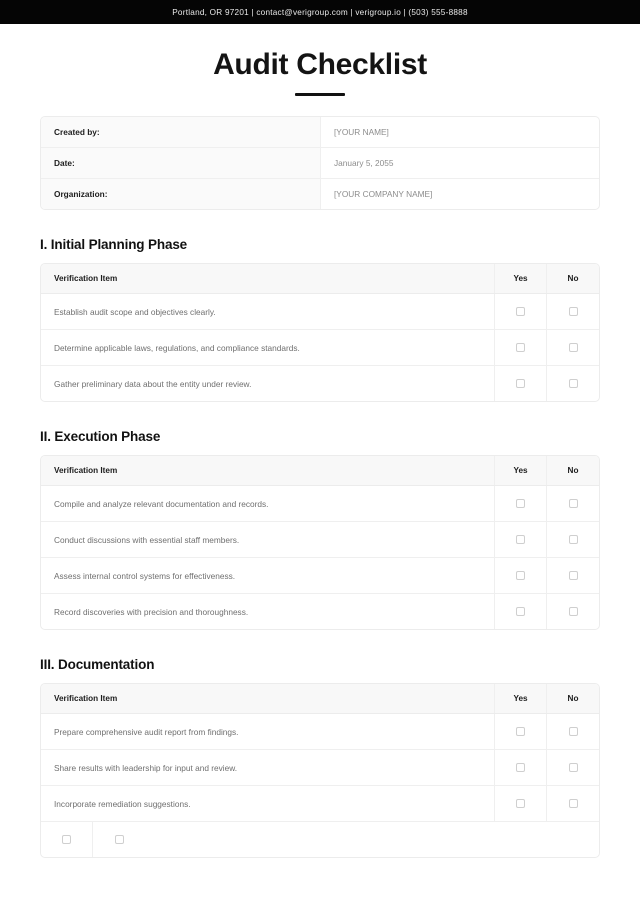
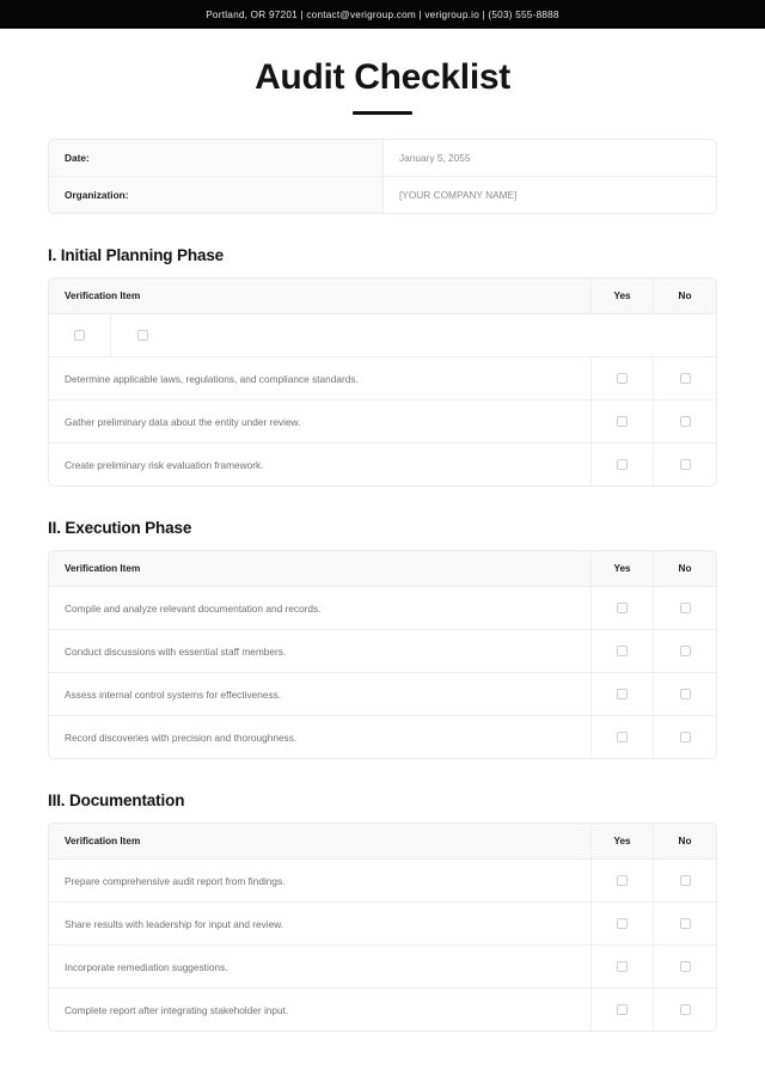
  Portland, OR 97201 | contact@verigroup.com | verigroup.io | (503) 555-8888
  Audit Checklist
- Created by:
- [YOUR NAME]
  Date:
  January 5, 2055
  Organization:
  [YOUR COMPANY NAME]
  I. Initial Planning Phase
  Verification Item
  Yes
  No
- Establish audit scope and objectives clearly.
  Determine applicable laws, regulations, and compliance standards.
  Gather preliminary data about the entity under review.
+ Create preliminary risk evaluation framework.
  II. Execution Phase
  Verification Item
  Yes
  No
  Compile and analyze relevant documentation and records.
  Conduct discussions with essential staff members.
  Assess internal control systems for effectiveness.
  Record discoveries with precision and thoroughness.
  III. Documentation
  Verification Item
  Yes
  No
  Prepare comprehensive audit report from findings.
  Share results with leadership for input and review.
  Incorporate remediation suggestions.
+ Complete report after integrating stakeholder input.
